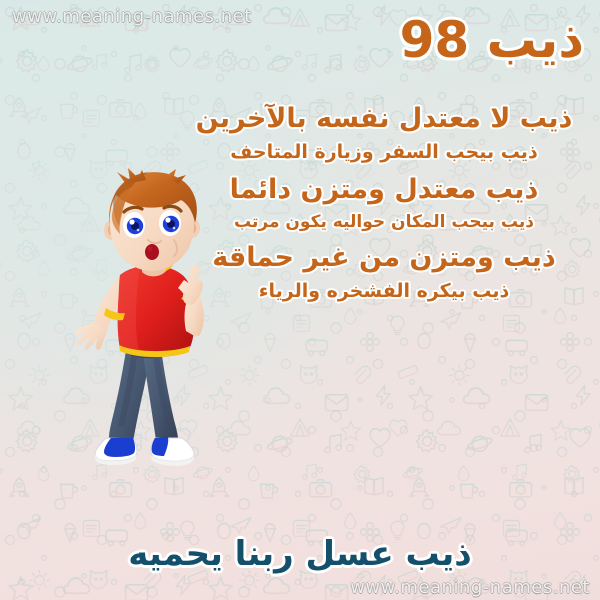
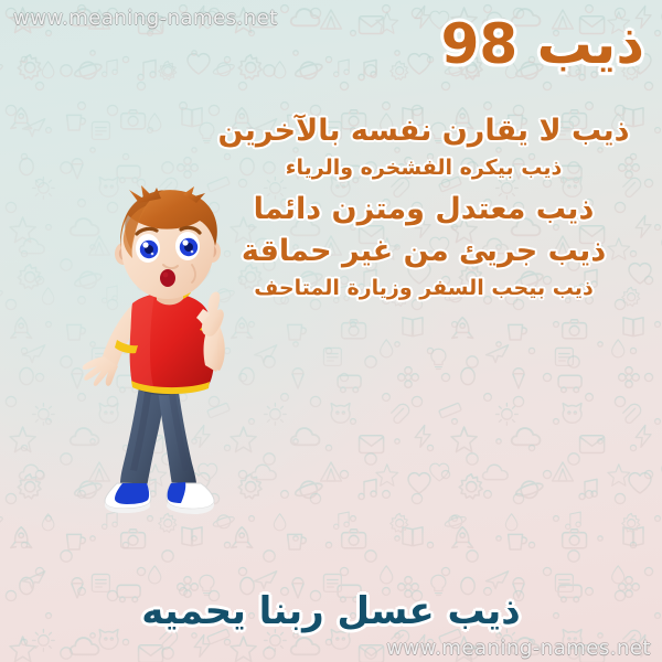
  www.meaning-names.net
  ذيب 98
- ذيب لا معتدل نفسه بالآخرين
+ ذيب لا يقارن نفسه بالآخرين
- ذيب بيحب السفر وزيارة المتاحف
+ ذيب بيكره الفشخره والرياء
  ذيب معتدل ومتزن دائما
- ذيب بيحب المكان حواليه يكون مرتب
- ذيب ومتزن من غير حماقة
+ ذيب جريئ من غير حماقة
- ذيب بيكره الفشخره والرياء
+ ذيب بيحب السفر وزيارة المتاحف
  ذيب عسل ربنا يحميه
  www.meaning-names.net
